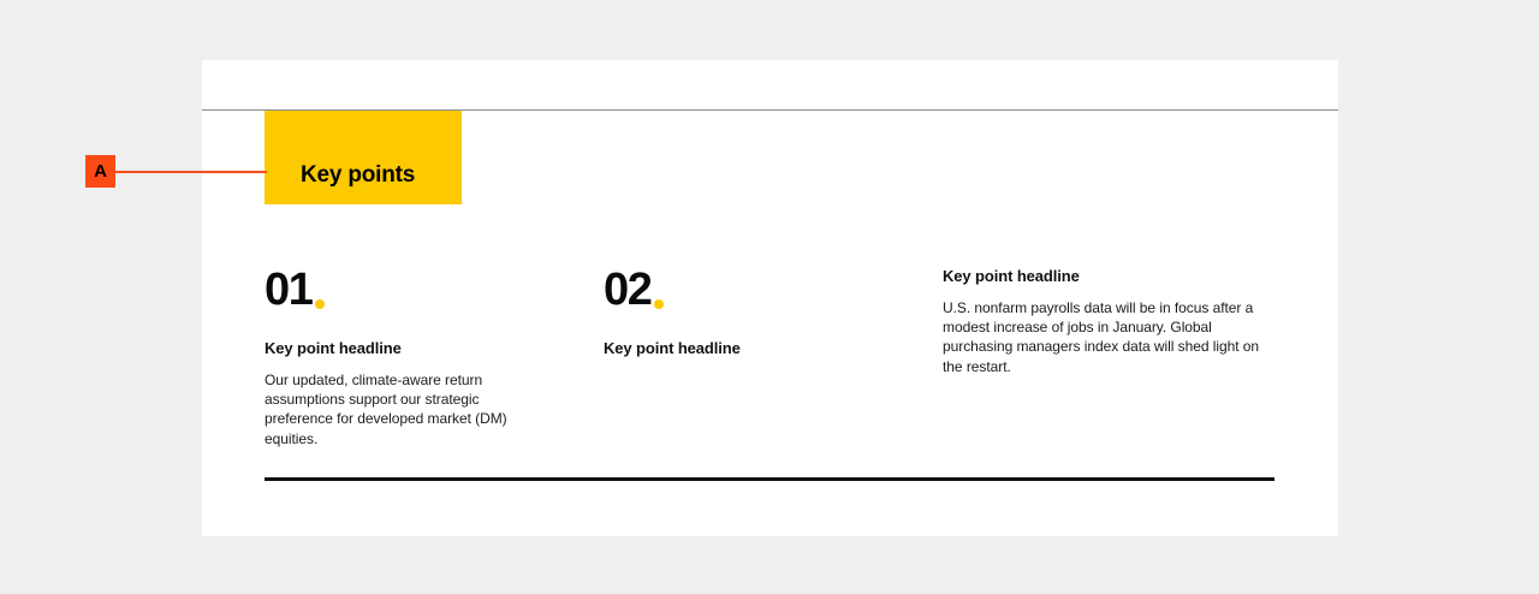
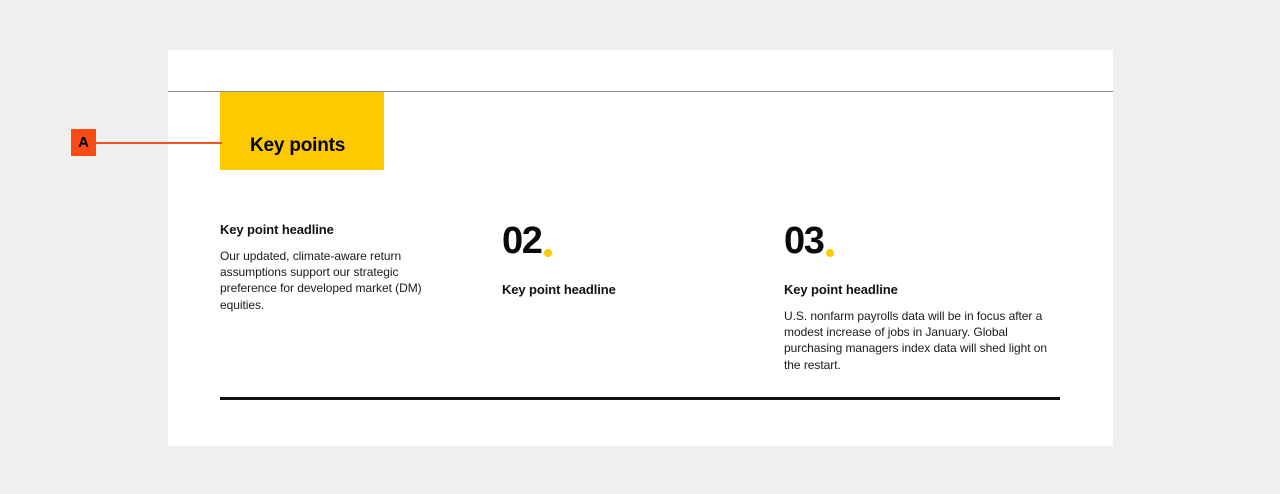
  Key points
- 01
  Key point headline
  Our updated, climate-aware return assumptions support our strategic preference for developed market (DM) equities.
  02
  Key point headline
+ 03
  Key point headline
  U.S. nonfarm payrolls data will be in focus after a modest increase of jobs in January. Global purchasing managers index data will shed light on the restart.
  A
